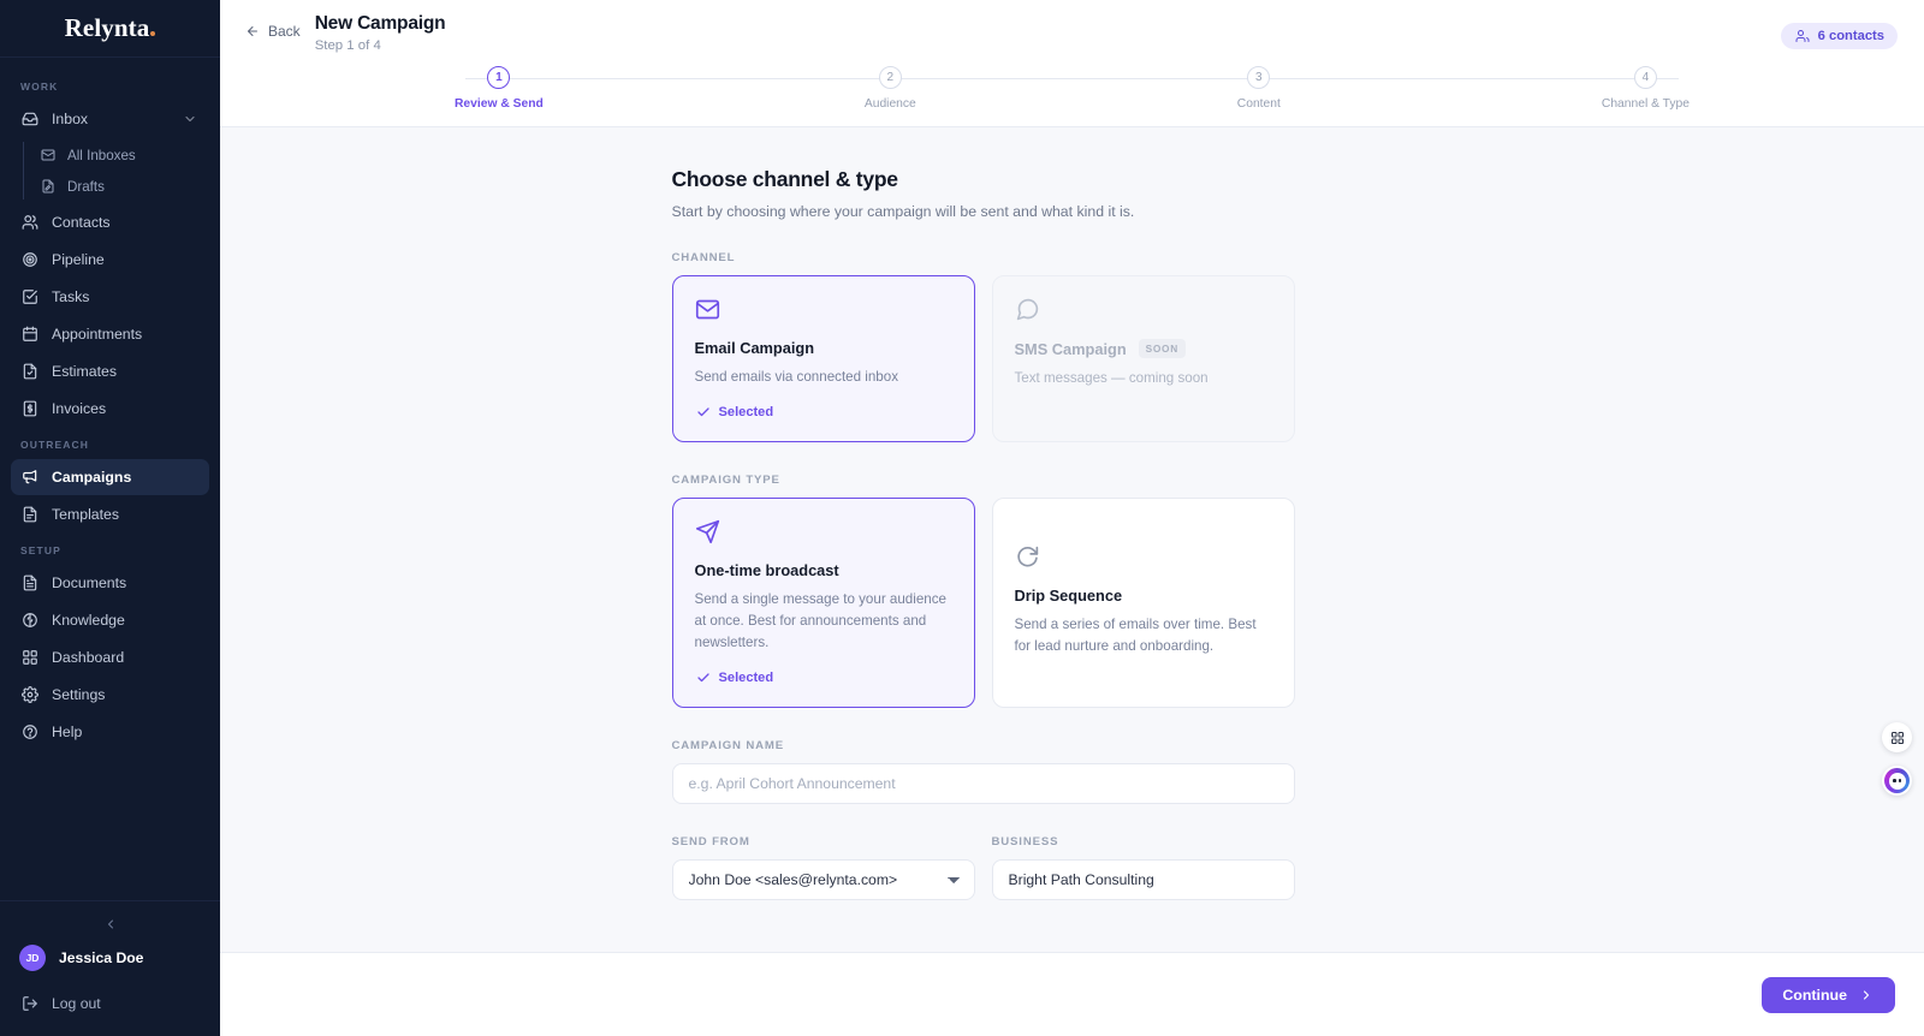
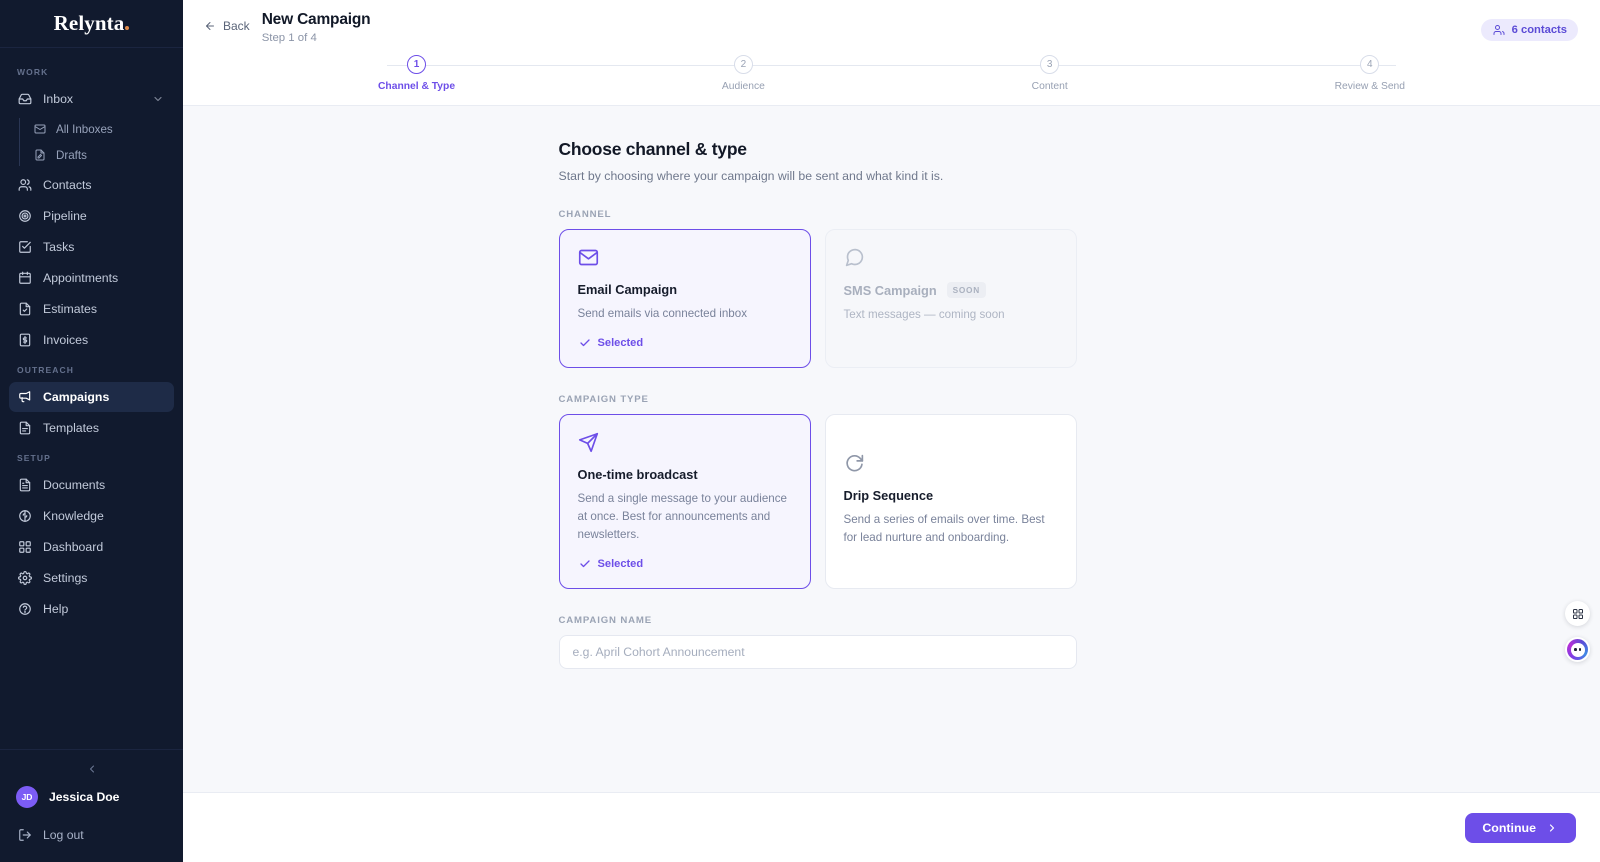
  Relynta
  WORK
  Inbox
  All Inboxes
  Drafts
  Contacts
  Pipeline
  Tasks
  Appointments
  Estimates
  Invoices
  OUTREACH
  Campaigns
  Templates
  SETUP
  Documents
  Knowledge
  Dashboard
  Settings
  Help
  JD
  Jessica Doe
  Log out
  Back
  New Campaign
  Step 1 of 4
  6 contacts
  1
- Review & Send
+ Channel & Type
  2
  Audience
  3
  Content
  4
- Channel & Type
+ Review & Send
  Choose channel & type
  Start by choosing where your campaign will be sent and what kind it is.
  CHANNEL
  Email Campaign
  Send emails via connected inbox
  Selected
  SMS Campaign
  SOON
  Text messages — coming soon
  CAMPAIGN TYPE
  One-time broadcast
  Send a single message to your audience at once. Best for announcements and newsletters.
  Selected
  Drip Sequence
  Send a series of emails over time. Best for lead nurture and onboarding.
  CAMPAIGN NAME
  e.g. April Cohort Announcement
- SEND FROM
- John Doe <sales@relynta.com>
- BUSINESS
- Bright Path Consulting
  Continue
